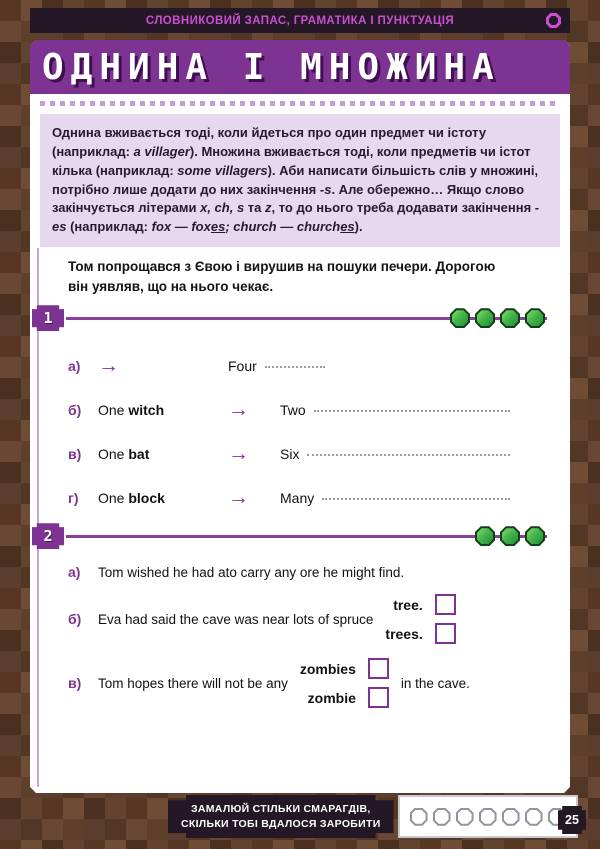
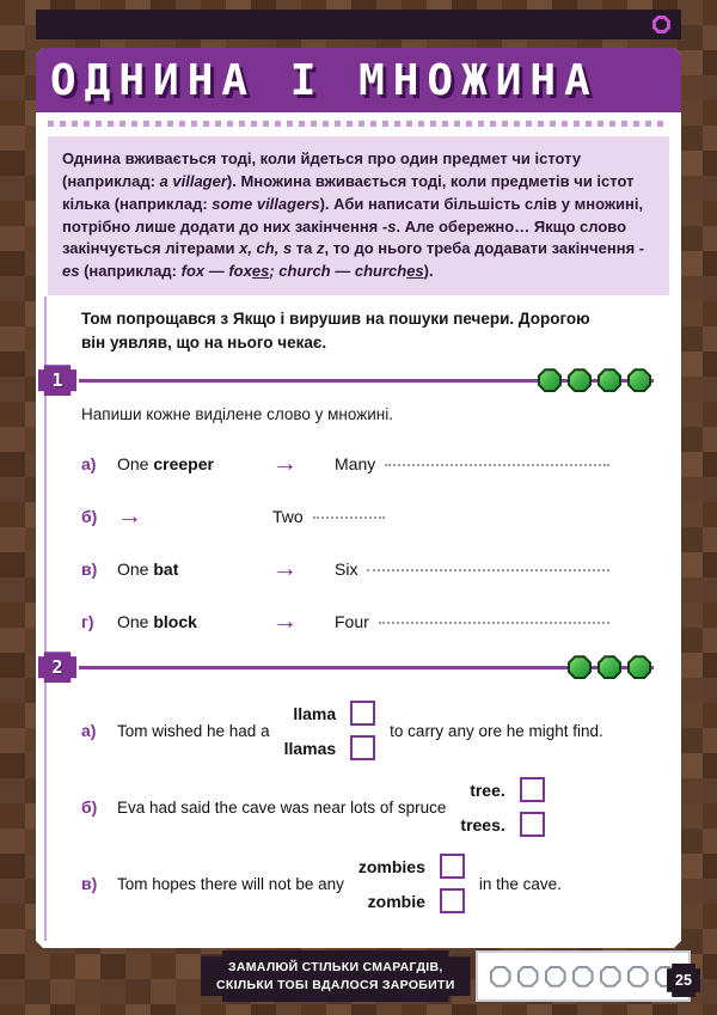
- СЛОВНИКОВИЙ ЗАПАС, ГРАМАТИКА І ПУНКТУАЦІЯ
  ОДНИНА І МНОЖИНА
  Однина вживається тоді, коли йдеться про один предмет чи істоту (наприклад: a villager). Множина вживається тоді, коли предметів чи істот кілька (наприклад: some villagers). Аби написати більшість слів у множині, потрібно лише додати до них закінчення -s. Але обережно… Якщо слово закінчується літерами x, ch, s та z, то до нього треба додавати закінчення -es (наприклад: fox — foxes; church — churches).
- Том попрощався з Євою і вирушив на пошуки печери. Дорогою він уявляв, що на нього чекає.
+ Том попрощався з Якщо і вирушив на пошуки печери. Дорогою він уявляв, що на нього чекає.
  1
+ Напиши кожне виділене слово у множині.
  а)
+ One creeper
  →
- Four
+ Many
  б)
- One witch
  →
  Two
  в)
  One bat
  →
  Six
  г)
  One block
  →
- Many
+ Four
  2
  а)
  Tom wished he had a
+ llama
+ llamas
  to carry any ore he might find.
  б)
  Eva had said the cave was near lots of spruce
  tree.
  trees.
  в)
  Tom hopes there will not be any
  zombies
  zombie
  in the cave.
  ЗАМАЛЮЙ СТІЛЬКИ СМАРАГДІВ,
  СКІЛЬКИ ТОБІ ВДАЛОСЯ ЗАРОБИТИ
  25
